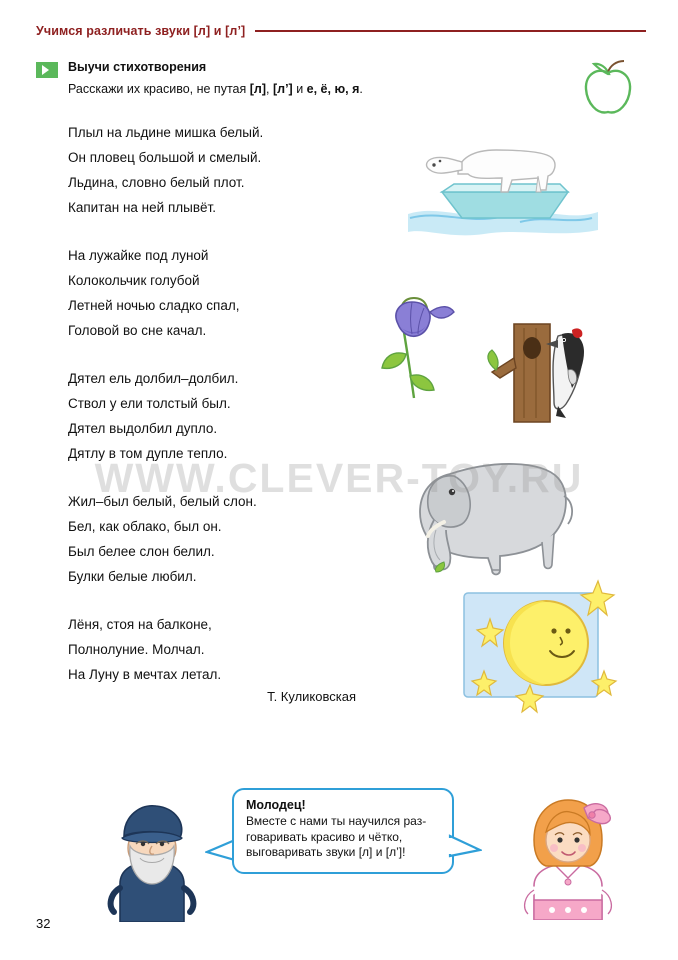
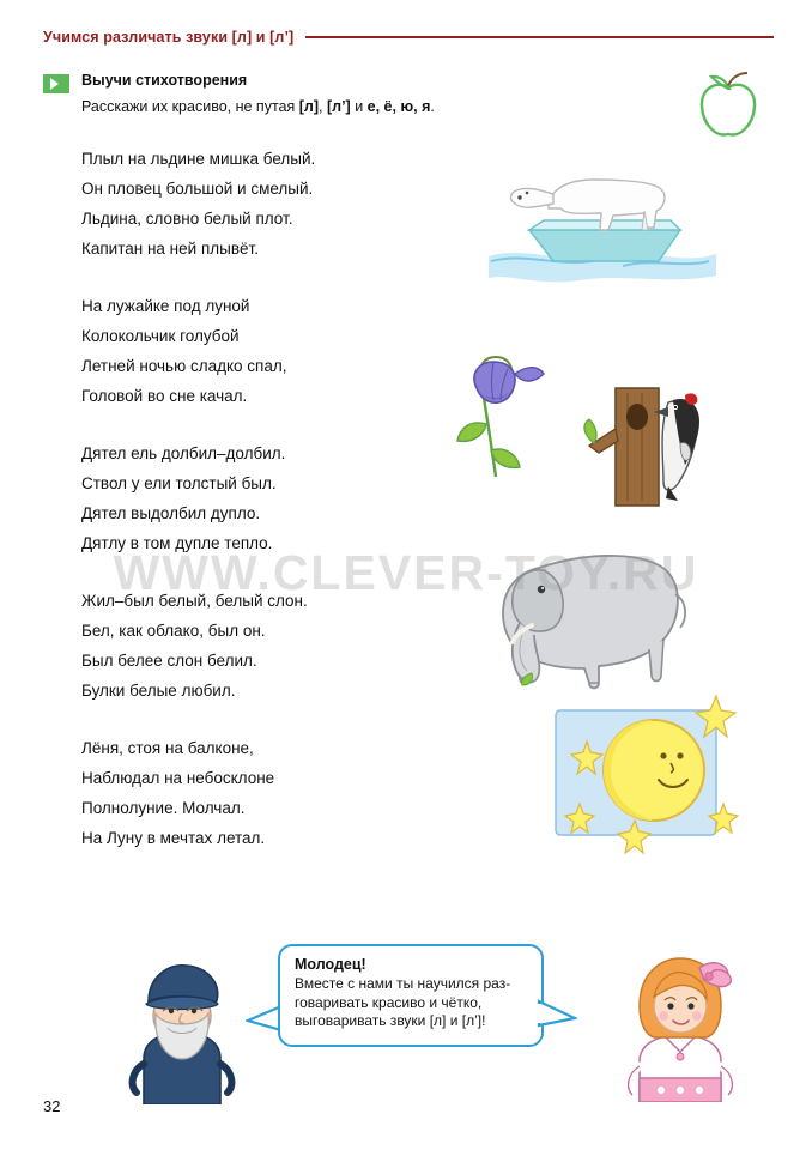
  Учимся различать звуки [л] и [л’]
  Выучи стихотворения
  Расскажи их красиво, не путая [л], [л’] и е, ё, ю, я.
  Плыл на льдине мишка белый.
  Он пловец большой и смелый.
  Льдина, словно белый плот.
  Капитан на ней плывёт.
  На лужайке под луной
  Колокольчик голубой
  Летней ночью сладко спал,
  Головой во сне качал.
  Дятел ель долбил–долбил.
  Ствол у ели толстый был.
  Дятел выдолбил дупло.
  Дятлу в том дупле тепло.
  Жил–был белый, белый слон.
  Бел, как облако, был он.
  Был белее слон белил.
  Булки белые любил.
  Лёня, стоя на балконе,
+ Наблюдал на небосклоне
  Полнолуние. Молчал.
  На Луну в мечтах летал.
- Т. Куликовская
  WWW.CLEVER-TOY.RU
  Молодец!
  Вместе с нами ты научился раз-
  говаривать красиво и чётко,
  выговаривать звуки [л] и [л’]!
  32
